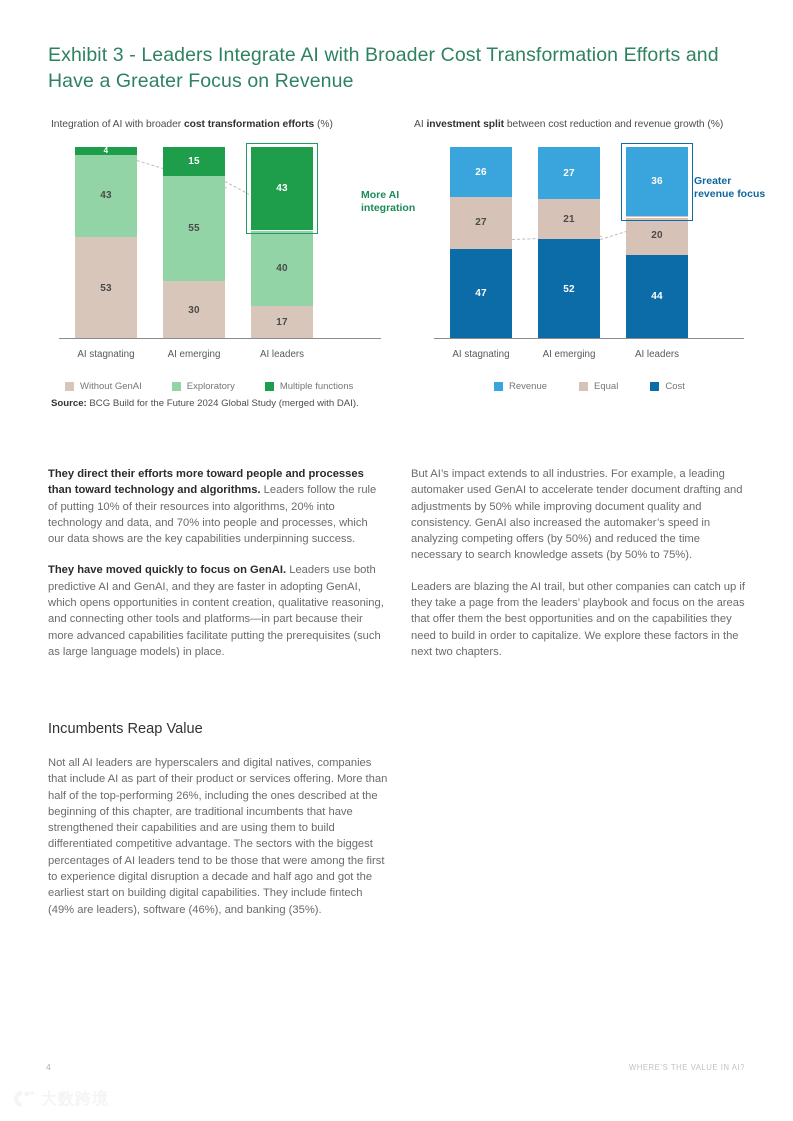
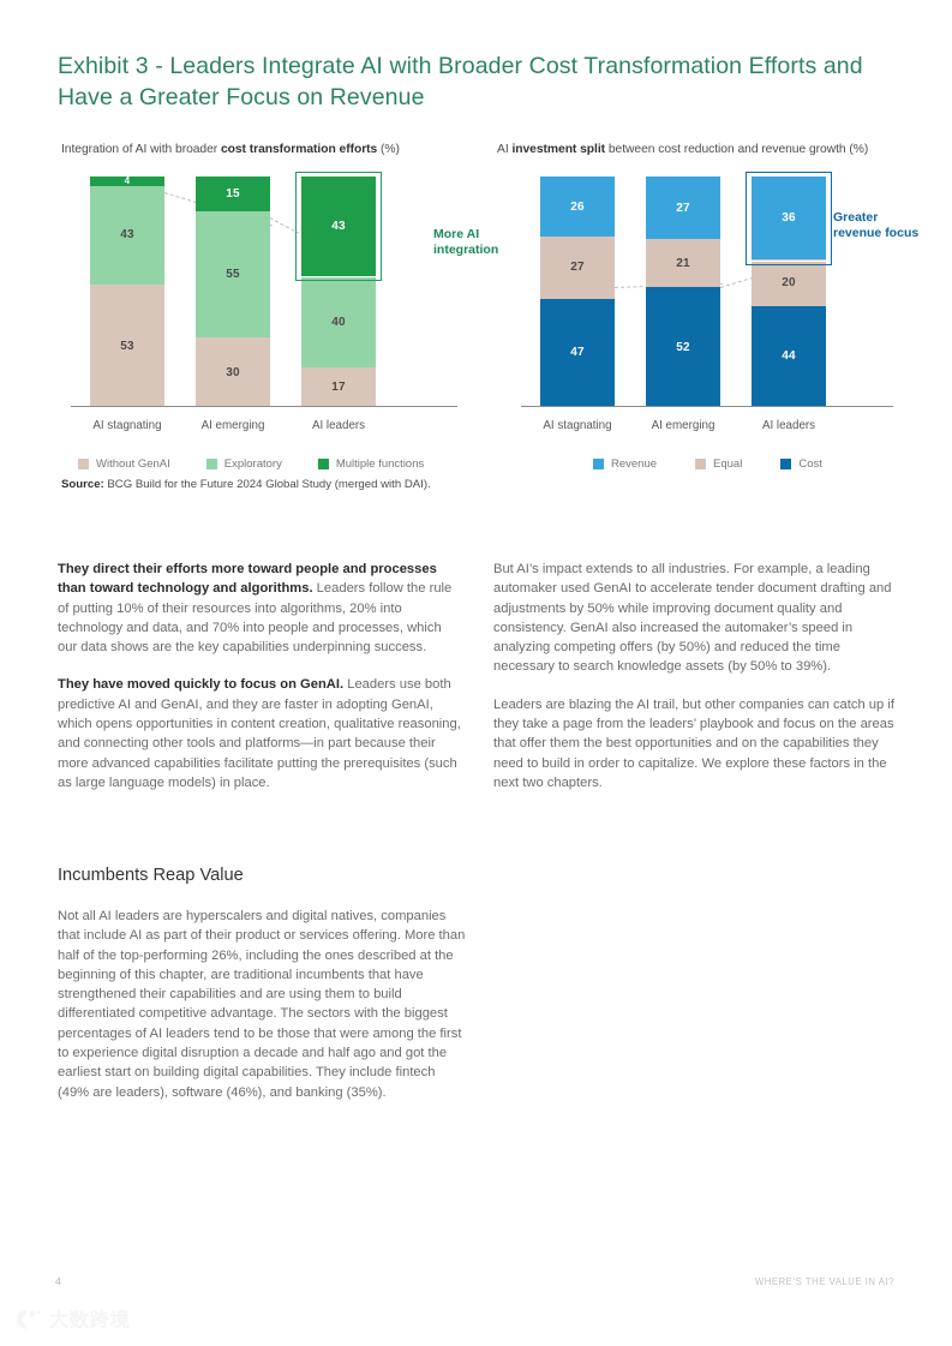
  Exhibit 3 - Leaders Integrate AI with Broader Cost Transformation Efforts and Have a Greater Focus on Revenue
  Integration of AI with broader cost transformation efforts (%)
  4
  43
  53
  15
  55
  30
  43
  40
  17
  More AI integration
  AI stagnating
  AI emerging
  AI leaders
  Without GenAI
  Exploratory
  Multiple functions
  AI investment split between cost reduction and revenue growth (%)
  26
  27
  47
  27
  21
  52
  36
  20
  44
  Greater revenue focus
  AI stagnating
  AI emerging
  AI leaders
  Revenue
  Equal
  Cost
  Source: BCG Build for the Future 2024 Global Study (merged with DAI).
  They direct their efforts more toward people and processes than toward technology and algorithms. Leaders follow the rule of putting 10% of their resources into algorithms, 20% into technology and data, and 70% into people and processes, which our data shows are the key capabilities underpinning success.
  They have moved quickly to focus on GenAI. Leaders use both predictive AI and GenAI, and they are faster in adopting GenAI, which opens opportunities in content creation, qualitative reasoning, and connecting other tools and platforms—in part because their more advanced capabilities facilitate putting the prerequisites (such as large language models) in place.
- But AI’s impact extends to all industries. For example, a leading automaker used GenAI to accelerate tender document drafting and adjustments by 50% while improving document quality and consistency. GenAI also increased the automaker’s speed in analyzing competing offers (by 50%) and reduced the time necessary to search knowledge assets (by 50% to 75%).
+ But AI’s impact extends to all industries. For example, a leading automaker used GenAI to accelerate tender document drafting and adjustments by 50% while improving document quality and consistency. GenAI also increased the automaker’s speed in analyzing competing offers (by 50%) and reduced the time necessary to search knowledge assets (by 50% to 39%).
  Leaders are blazing the AI trail, but other companies can catch up if they take a page from the leaders’ playbook and focus on the areas that offer them the best opportunities and on the capabilities they need to build in order to capitalize. We explore these factors in the next two chapters.
  Incumbents Reap Value
  Not all AI leaders are hyperscalers and digital natives, companies that include AI as part of their product or services offering. More than half of the top-performing 26%, including the ones described at the beginning of this chapter, are traditional incumbents that have strengthened their capabilities and are using them to build differentiated competitive advantage. The sectors with the biggest percentages of AI leaders tend to be those that were among the first to experience digital disruption a decade and half ago and got the earliest start on building digital capabilities. They include fintech (49% are leaders), software (46%), and banking (35%).
  4
  WHERE’S THE VALUE IN AI?
